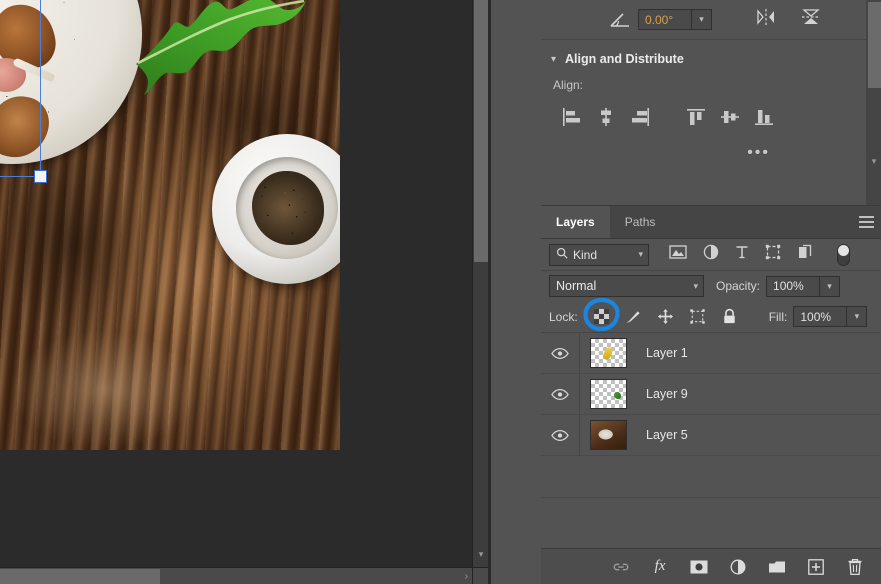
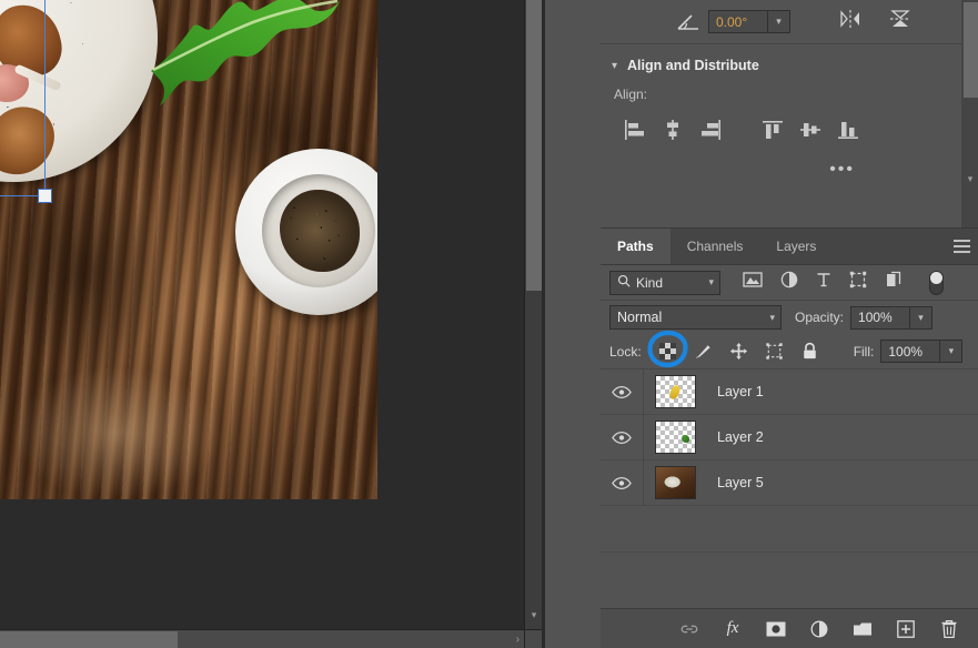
  ▾
  ›
  0.00°
  ▾
  ▾
  Align and Distribute
  Align:
  •••
  ▾
- Layers
+ Paths
+ Channels
- Paths
+ Layers
  Kind
  ▾
  Normal
  ▾
  Opacity:
  100%
  ▾
  Lock:
  Fill:
  100%
  ▾
  Layer 1
- Layer 9
+ Layer 2
  Layer 5
  fx
